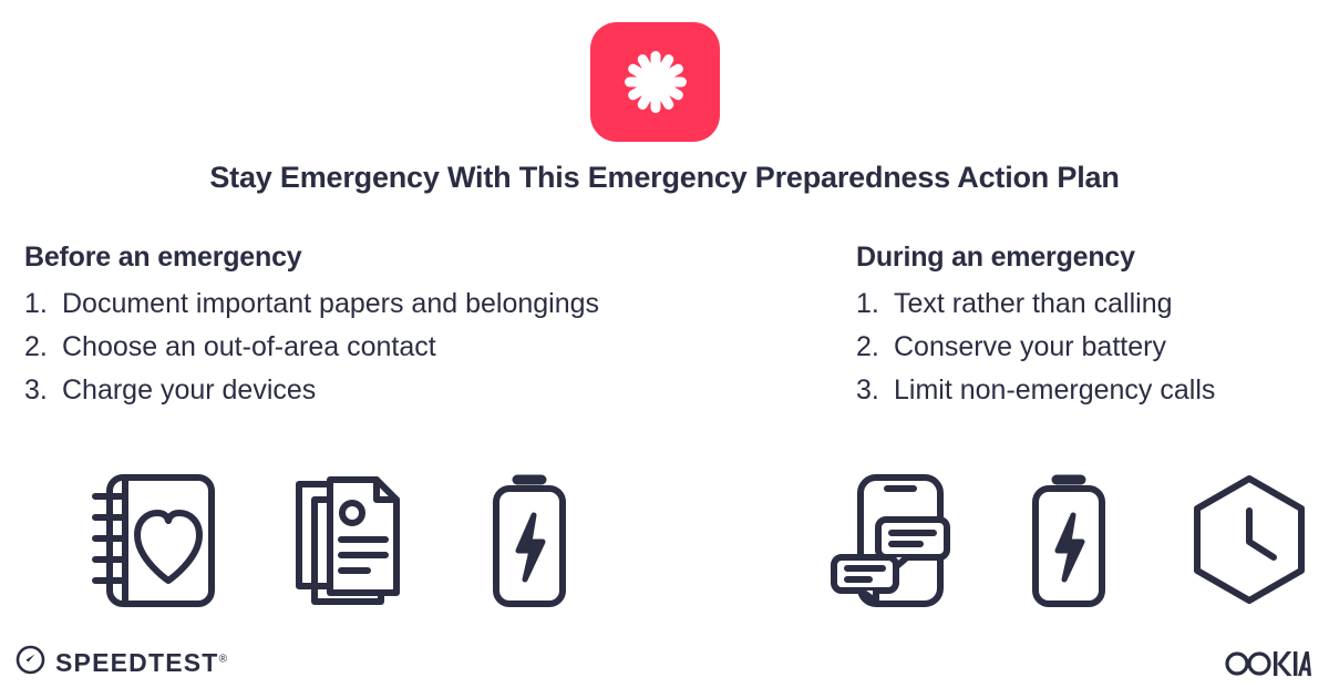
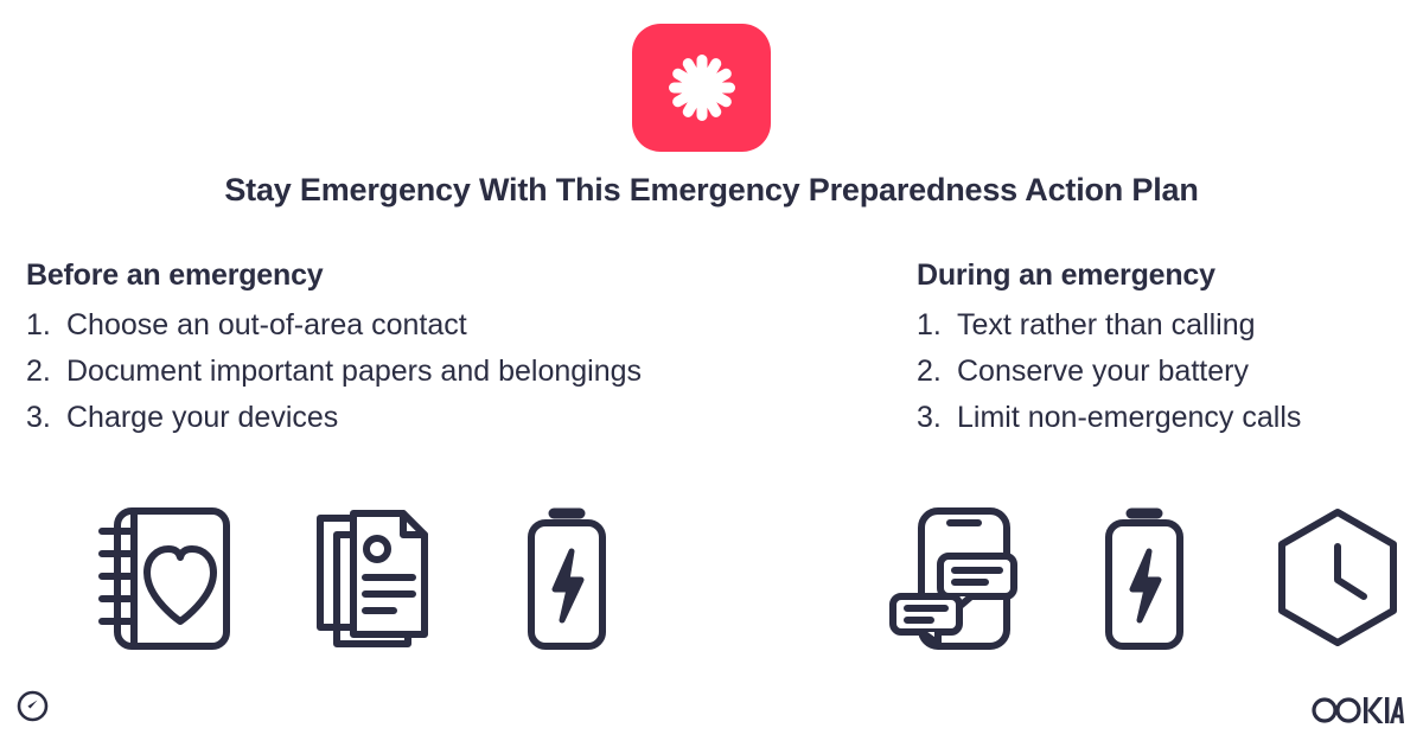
  Stay Emergency With This Emergency Preparedness Action Plan
  Before an emergency
  1.
- Document important papers and belongings
+ Choose an out-of-area contact
  2.
- Choose an out-of-area contact
+ Document important papers and belongings
  3.
  Charge your devices
  During an emergency
  1.
  Text rather than calling
  2.
  Conserve your battery
  3.
  Limit non-emergency calls
- SPEEDTEST®
